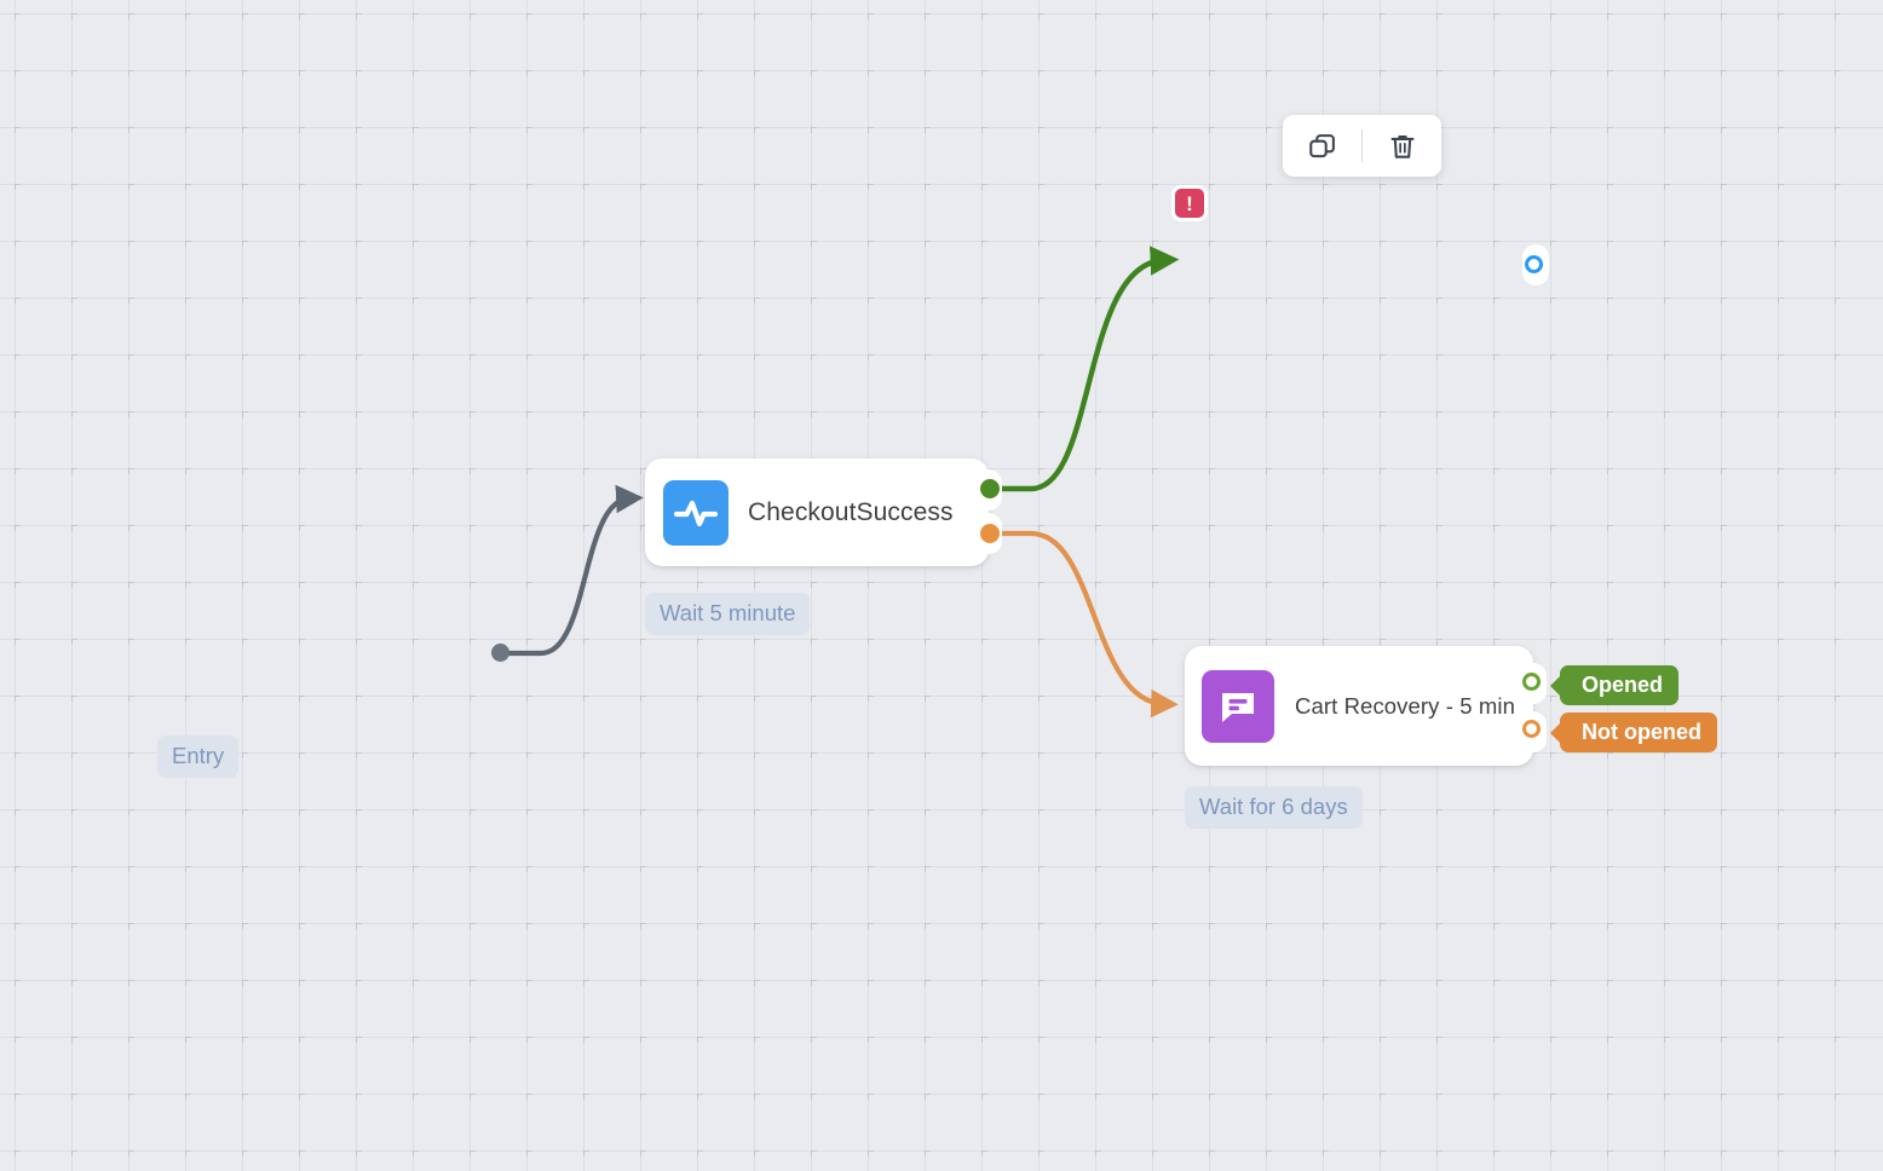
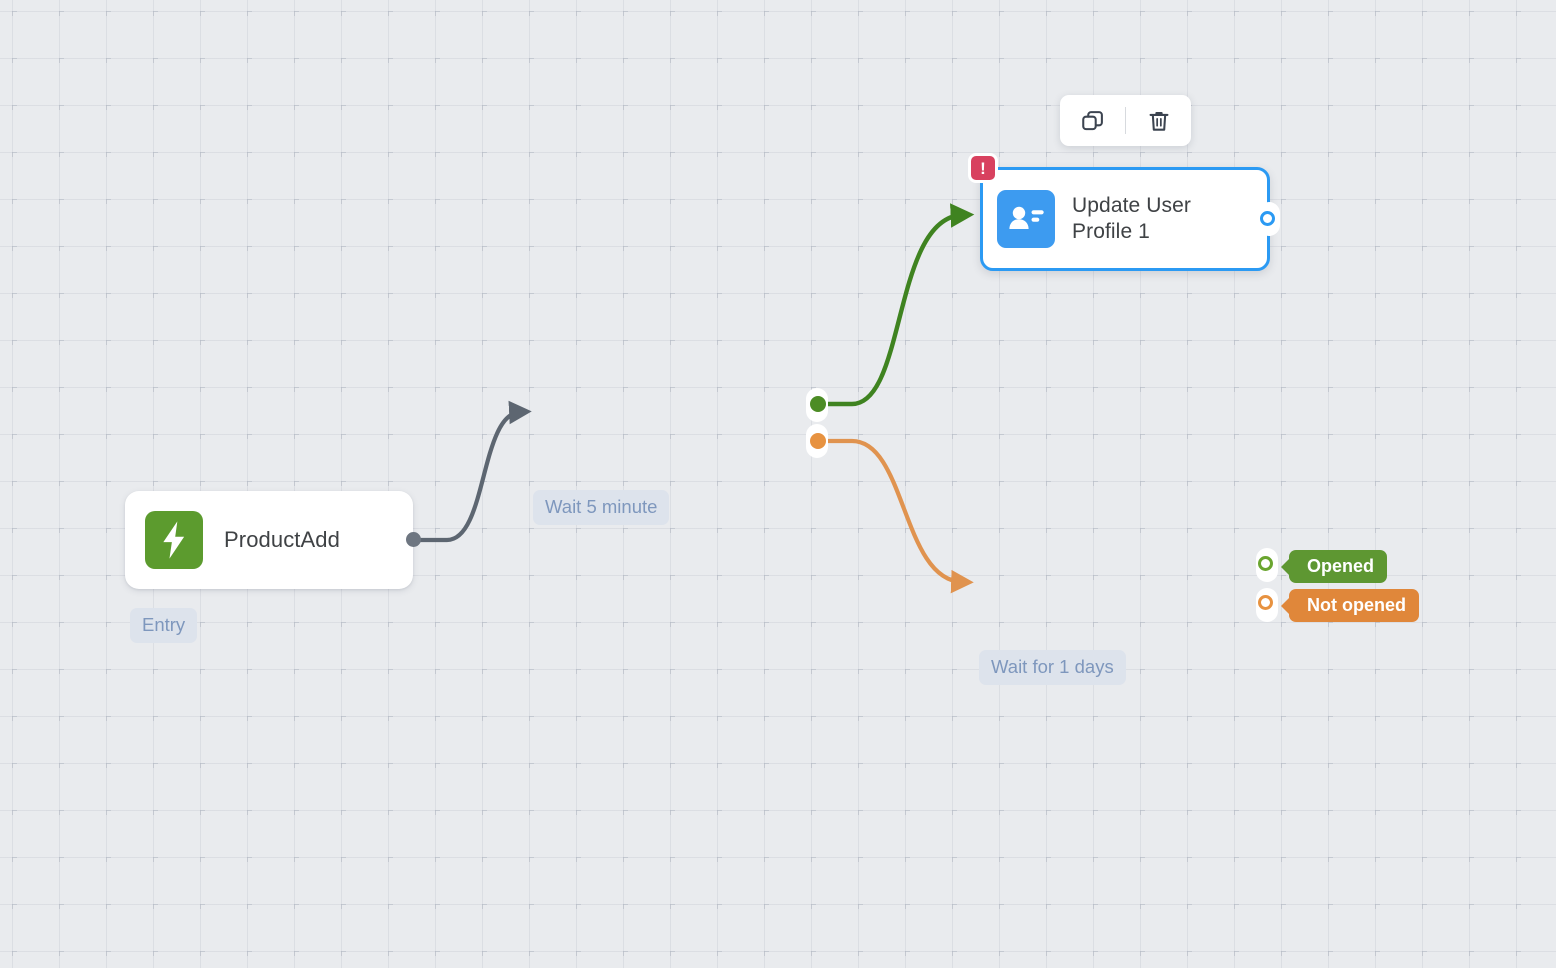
+ ProductAdd
  Entry
- CheckoutSuccess
  Wait 5 minute
+ Update User Profile 1
  !
- Cart Recovery - 5 min
  Opened
  Not opened
- Wait for 6 days
+ Wait for 1 days
